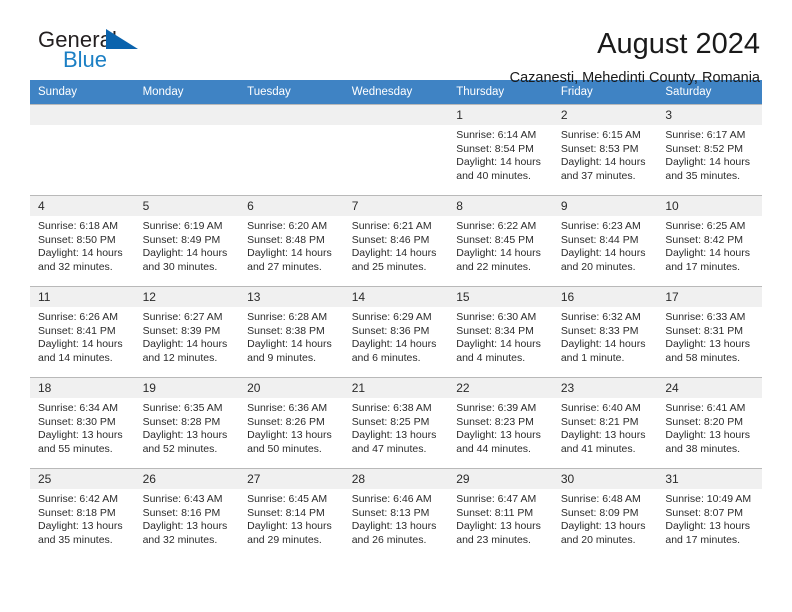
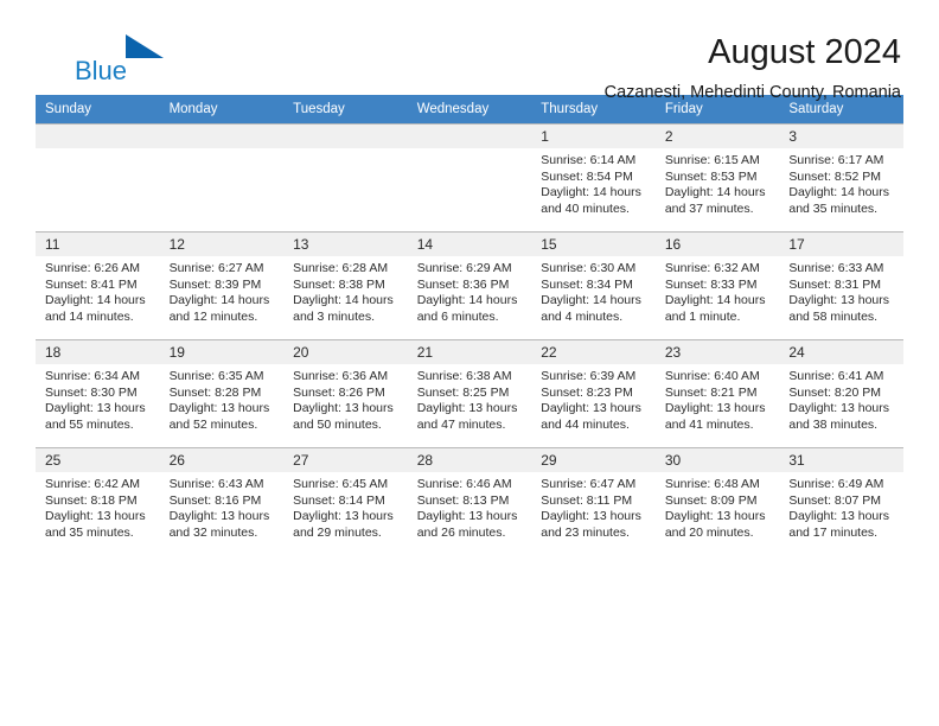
- General
  Blue
  August 2024
  Cazanesti, Mehedinti County, Romania
  Sunday	Monday	Tuesday	Wednesday	Thursday	Friday	Saturday
  				1Sunrise: 6:14 AMSunset: 8:54 PMDaylight: 14 hoursand 40 minutes.	2Sunrise: 6:15 AMSunset: 8:53 PMDaylight: 14 hoursand 37 minutes.	3Sunrise: 6:17 AMSunset: 8:52 PMDaylight: 14 hoursand 35 minutes.
- 4Sunrise: 6:18 AMSunset: 8:50 PMDaylight: 14 hoursand 32 minutes.	5Sunrise: 6:19 AMSunset: 8:49 PMDaylight: 14 hoursand 30 minutes.	6Sunrise: 6:20 AMSunset: 8:48 PMDaylight: 14 hoursand 27 minutes.	7Sunrise: 6:21 AMSunset: 8:46 PMDaylight: 14 hoursand 25 minutes.	8Sunrise: 6:22 AMSunset: 8:45 PMDaylight: 14 hoursand 22 minutes.	9Sunrise: 6:23 AMSunset: 8:44 PMDaylight: 14 hoursand 20 minutes.	10Sunrise: 6:25 AMSunset: 8:42 PMDaylight: 14 hoursand 17 minutes.
- 11Sunrise: 6:26 AMSunset: 8:41 PMDaylight: 14 hoursand 14 minutes.	12Sunrise: 6:27 AMSunset: 8:39 PMDaylight: 14 hoursand 12 minutes.	13Sunrise: 6:28 AMSunset: 8:38 PMDaylight: 14 hoursand 9 minutes.	14Sunrise: 6:29 AMSunset: 8:36 PMDaylight: 14 hoursand 6 minutes.	15Sunrise: 6:30 AMSunset: 8:34 PMDaylight: 14 hoursand 4 minutes.	16Sunrise: 6:32 AMSunset: 8:33 PMDaylight: 14 hoursand 1 minute.	17Sunrise: 6:33 AMSunset: 8:31 PMDaylight: 13 hoursand 58 minutes.
+ 11Sunrise: 6:26 AMSunset: 8:41 PMDaylight: 14 hoursand 14 minutes.	12Sunrise: 6:27 AMSunset: 8:39 PMDaylight: 14 hoursand 12 minutes.	13Sunrise: 6:28 AMSunset: 8:38 PMDaylight: 14 hoursand 3 minutes.	14Sunrise: 6:29 AMSunset: 8:36 PMDaylight: 14 hoursand 6 minutes.	15Sunrise: 6:30 AMSunset: 8:34 PMDaylight: 14 hoursand 4 minutes.	16Sunrise: 6:32 AMSunset: 8:33 PMDaylight: 14 hoursand 1 minute.	17Sunrise: 6:33 AMSunset: 8:31 PMDaylight: 13 hoursand 58 minutes.
  18Sunrise: 6:34 AMSunset: 8:30 PMDaylight: 13 hoursand 55 minutes.	19Sunrise: 6:35 AMSunset: 8:28 PMDaylight: 13 hoursand 52 minutes.	20Sunrise: 6:36 AMSunset: 8:26 PMDaylight: 13 hoursand 50 minutes.	21Sunrise: 6:38 AMSunset: 8:25 PMDaylight: 13 hoursand 47 minutes.	22Sunrise: 6:39 AMSunset: 8:23 PMDaylight: 13 hoursand 44 minutes.	23Sunrise: 6:40 AMSunset: 8:21 PMDaylight: 13 hoursand 41 minutes.	24Sunrise: 6:41 AMSunset: 8:20 PMDaylight: 13 hoursand 38 minutes.
- 25Sunrise: 6:42 AMSunset: 8:18 PMDaylight: 13 hoursand 35 minutes.	26Sunrise: 6:43 AMSunset: 8:16 PMDaylight: 13 hoursand 32 minutes.	27Sunrise: 6:45 AMSunset: 8:14 PMDaylight: 13 hoursand 29 minutes.	28Sunrise: 6:46 AMSunset: 8:13 PMDaylight: 13 hoursand 26 minutes.	29Sunrise: 6:47 AMSunset: 8:11 PMDaylight: 13 hoursand 23 minutes.	30Sunrise: 6:48 AMSunset: 8:09 PMDaylight: 13 hoursand 20 minutes.	31Sunrise: 10:49 AMSunset: 8:07 PMDaylight: 13 hoursand 17 minutes.
+ 25Sunrise: 6:42 AMSunset: 8:18 PMDaylight: 13 hoursand 35 minutes.	26Sunrise: 6:43 AMSunset: 8:16 PMDaylight: 13 hoursand 32 minutes.	27Sunrise: 6:45 AMSunset: 8:14 PMDaylight: 13 hoursand 29 minutes.	28Sunrise: 6:46 AMSunset: 8:13 PMDaylight: 13 hoursand 26 minutes.	29Sunrise: 6:47 AMSunset: 8:11 PMDaylight: 13 hoursand 23 minutes.	30Sunrise: 6:48 AMSunset: 8:09 PMDaylight: 13 hoursand 20 minutes.	31Sunrise: 6:49 AMSunset: 8:07 PMDaylight: 13 hoursand 17 minutes.
